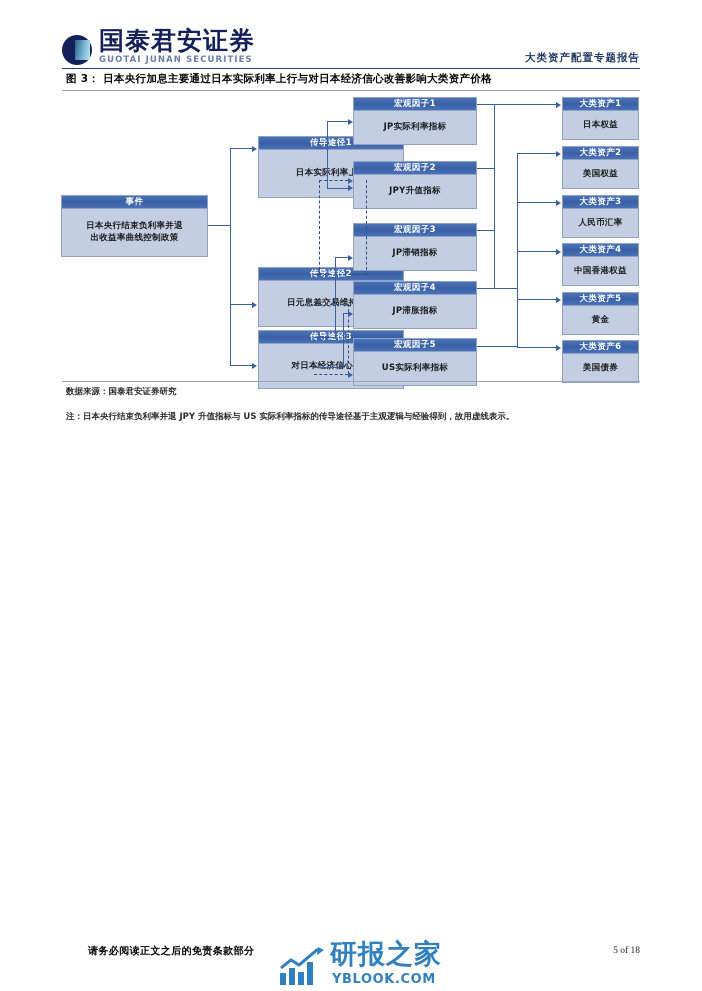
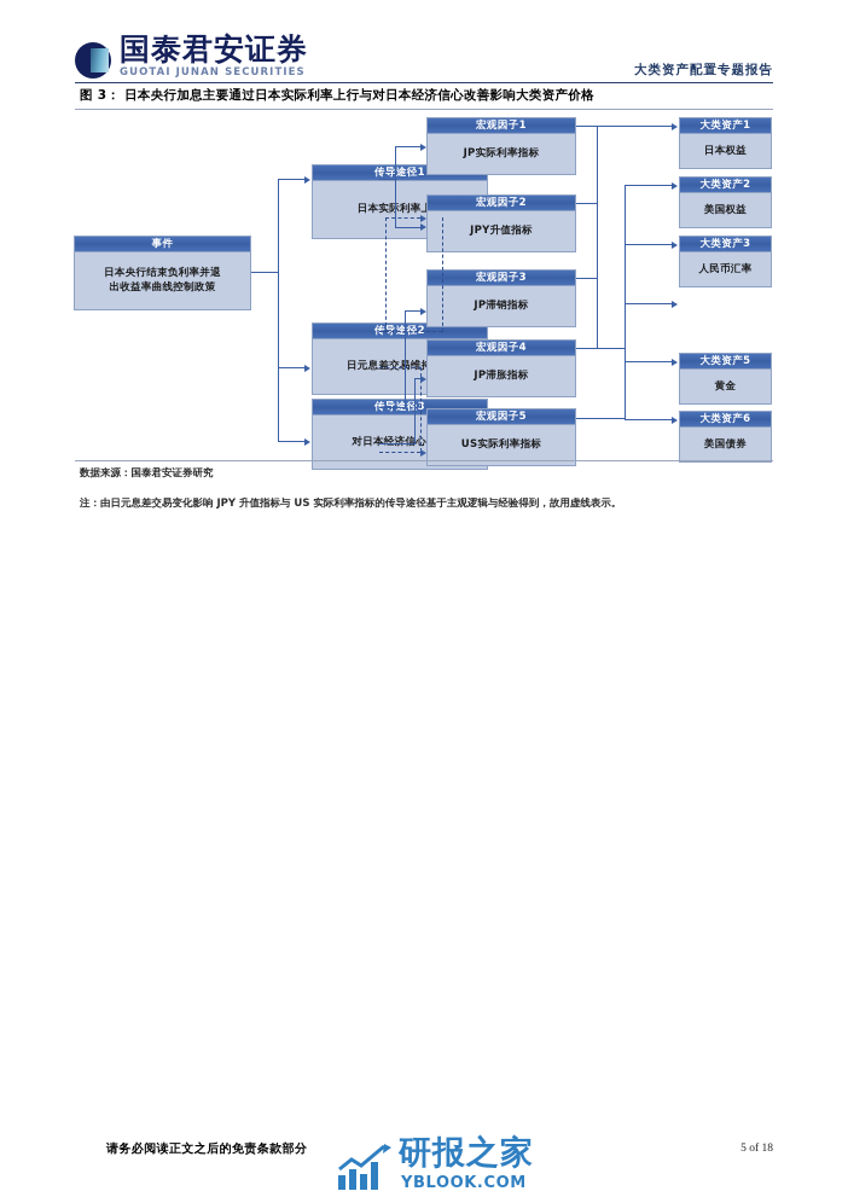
  国泰君安证券
  GUOTAI JUNAN SECURITIES
  大类资产配置专题报告
  图 3： 日本央行加息主要通过日本实际利率上行与对日本经济信心改善影响大类资产价格
  事件
  日本央行结束负利率并退
  出收益率曲线控制政策
  传导途径1
  传导途径2
  对日本经济信心
  宏观因子1
  JP实际利率指标
  宏观因子2
  JPY升值指标
  宏观因子3
  JP滞销指标
  宏观因子4
  JP滞胀指标
  宏观因子5
  US实际利率指标
  大类资产1
  日本权益
  大类资产2
  美国权益
  大类资产3
  人民币汇率
- 大类资产4
- 中国香港权益
  大类资产5
  黄金
  大类资产6
  美国债券
  数据来源：国泰君安证券研究
- 注：日本央行结束负利率并退 JPY 升值指标与 US 实际利率指标的传导途径基于主观逻辑与经验得到，故用虚线表示。
+ 注：由日元息差交易变化影响 JPY 升值指标与 US 实际利率指标的传导途径基于主观逻辑与经验得到，故用虚线表示。
  请务必阅读正文之后的免责条款部分
  研报之家
  YBLOOK.COM
  5 of 18
